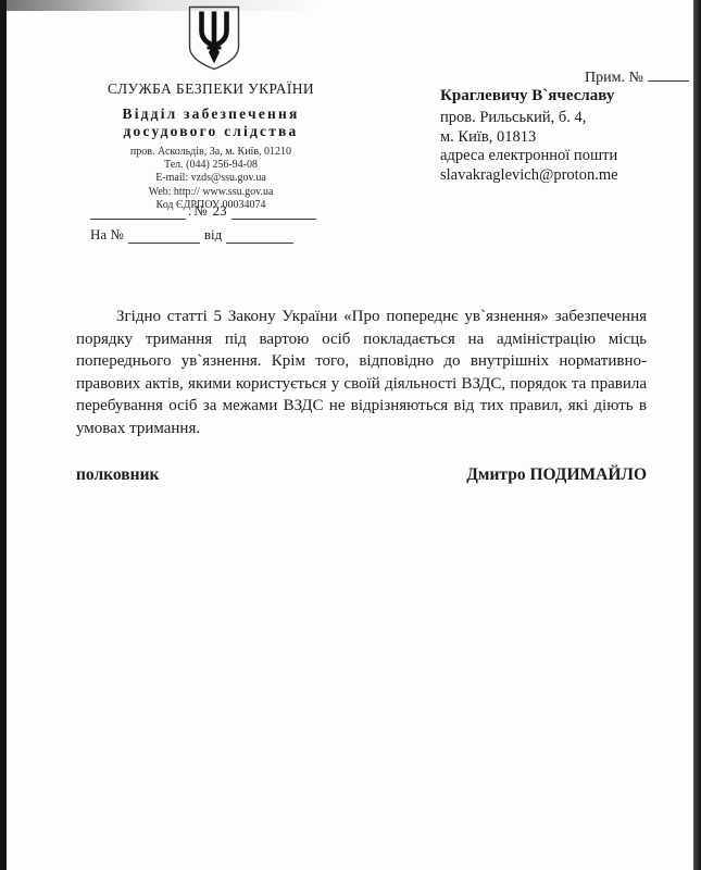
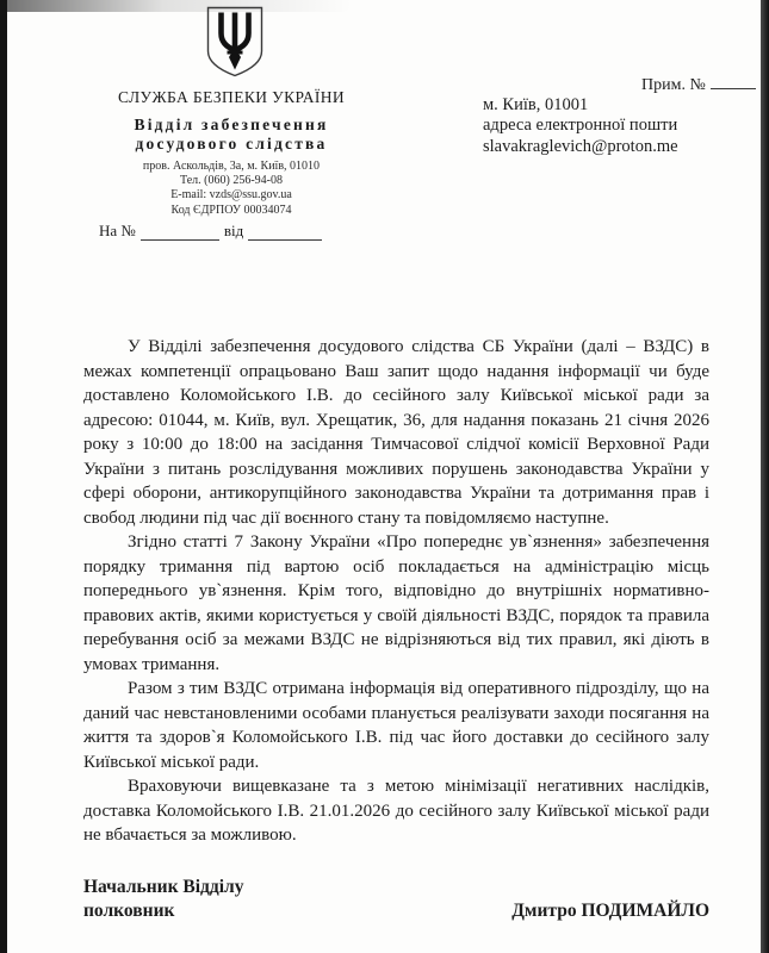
  СЛУЖБА БЕЗПЕКИ УКРАЇНИ
  Відділ забезпечення
  досудового слідства
- пров. Аскольдів, 3а, м. Київ, 01210
+ пров. Аскольдів, 3а, м. Київ, 01010
- Тел. (044) 256-94-08
+ Тел. (060) 256-94-08
  E-mail: vzds@ssu.gov.ua
- Web: http:// www.ssu.gov.ua
  Код ЄДРПОУ 00034074
- .
- №
- 23
  На №
  від
  Прим. №
- Краглевичу В`ячеславу
- пров. Рильський, б. 4,
- м. Київ, 01813
+ м. Київ, 01001
  адреса електронної пошти
  slavakraglevich@proton.me
+ У Відділі забезпечення досудового слідства СБ України (далі – ВЗДС) в межах компетенції опрацьовано Ваш запит щодо надання інформації чи буде доставлено Коломойського І.В. до сесійного залу Київської міської ради за адресою: 01044, м. Київ, вул. Хрещатик, 36, для надання показань 21 січня 2026 року з 10:00 до 18:00 на засідання Тимчасової слідчої комісії Верховної Ради України з питань розслідування можливих порушень законодавства України у сфері оборони, антикорупційного законодавства України та дотримання прав і свобод людини під час дії воєнного стану та повідомляємо наступне.
- Згідно статті 5 Закону України «Про попереднє ув`язнення» забезпечення порядку тримання під вартою осіб покладається на адміністрацію місць попереднього ув`язнення. Крім того, відповідно до внутрішніх нормативно-правових актів, якими користується у своїй діяльності ВЗДС, порядок та правила перебування осіб за межами ВЗДС не відрізняються від тих правил, які діють в умовах тримання.
+ Згідно статті 7 Закону України «Про попереднє ув`язнення» забезпечення порядку тримання під вартою осіб покладається на адміністрацію місць попереднього ув`язнення. Крім того, відповідно до внутрішніх нормативно-правових актів, якими користується у своїй діяльності ВЗДС, порядок та правила перебування осіб за межами ВЗДС не відрізняються від тих правил, які діють в умовах тримання.
+ Разом з тим ВЗДС отримана інформація від оперативного підрозділу, що на даний час невстановленими особами планується реалізувати заходи посягання на життя та здоров`я Коломойського І.В. під час його доставки до сесійного залу Київської міської ради.
+ Враховуючи вищевказане та з метою мінімізації негативних наслідків, доставка Коломойського І.В. 21.01.2026 до сесійного залу Київської міської ради не вбачається за можливою.
+ Начальник Відділу
  полковник
  Дмитро ПОДИМАЙЛО
